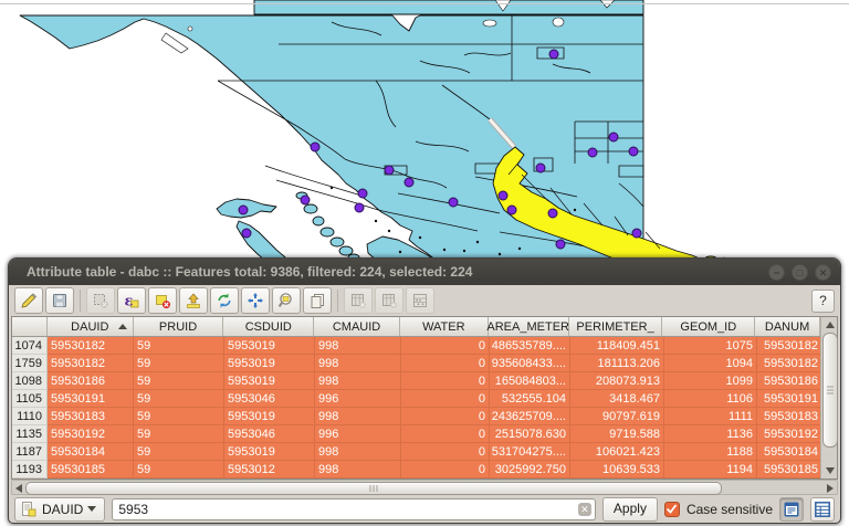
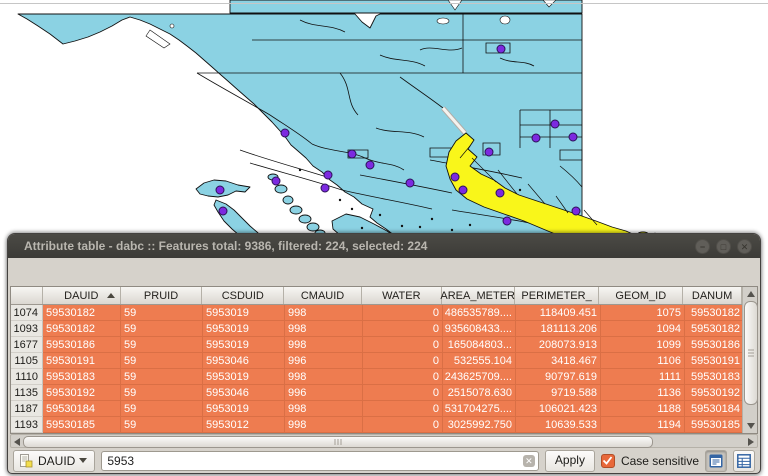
  Attribute table - dabc :: Features total: 9386, filtered: 224, selected: 224
  ✕
- ε
- ?
  DAUID
  PRUID
  CSDUID
  CMAUID
  WATER
  AREA_METER
  PERIMETER_
  GEOM_ID
  DANUM
  1074
  59530182
  59
  5953019
  998
  0
  486535789....
  118409.451
  1075
  59530182
- 1759
+ 1093
  59530182
  59
  5953019
  998
  0
  935608433....
  181113.206
  1094
  59530182
- 1098
+ 1677
  59530186
  59
  5953019
  998
  0
  165084803...
  208073.913
  1099
  59530186
  1105
  59530191
  59
  5953046
  996
  0
  532555.104
  3418.467
  1106
  59530191
  1110
  59530183
  59
  5953019
  998
  0
  243625709....
  90797.619
  1111
  59530183
  1135
  59530192
  59
  5953046
  996
  0
  2515078.630
  9719.588
  1136
  59530192
  1187
  59530184
  59
  5953019
  998
  0
  531704275....
  106021.423
  1188
  59530184
  1193
  59530185
  59
  5953012
  998
  0
  3025992.750
  10639.533
  1194
  59530185
  DAUID
  5953
  ✕
  Apply
  Case sensitive
